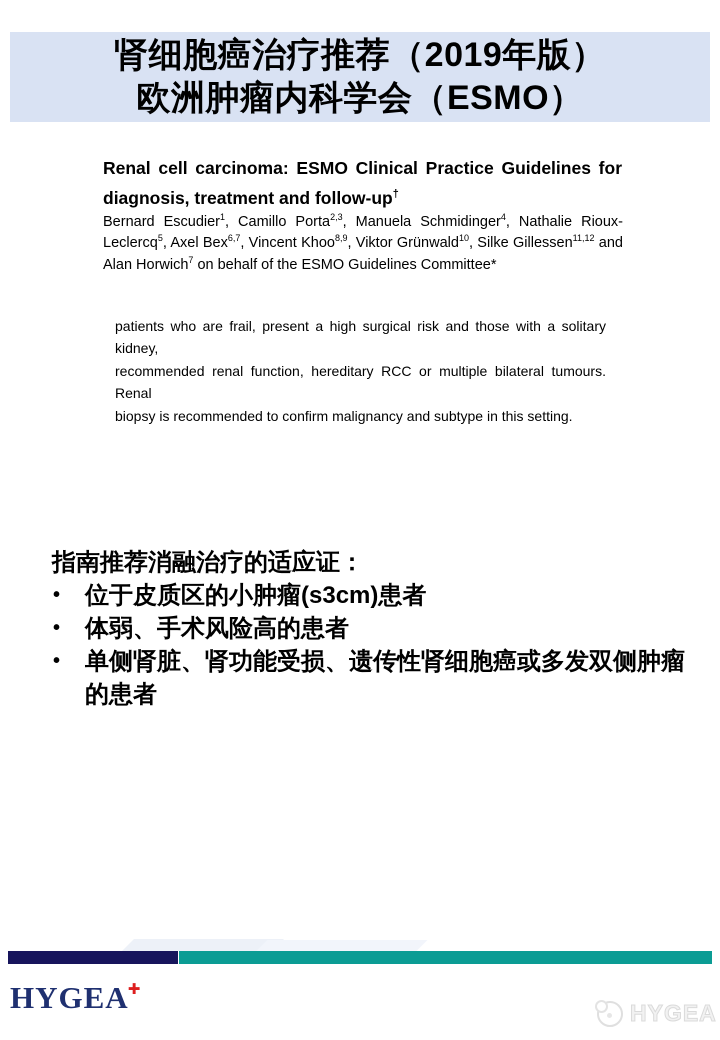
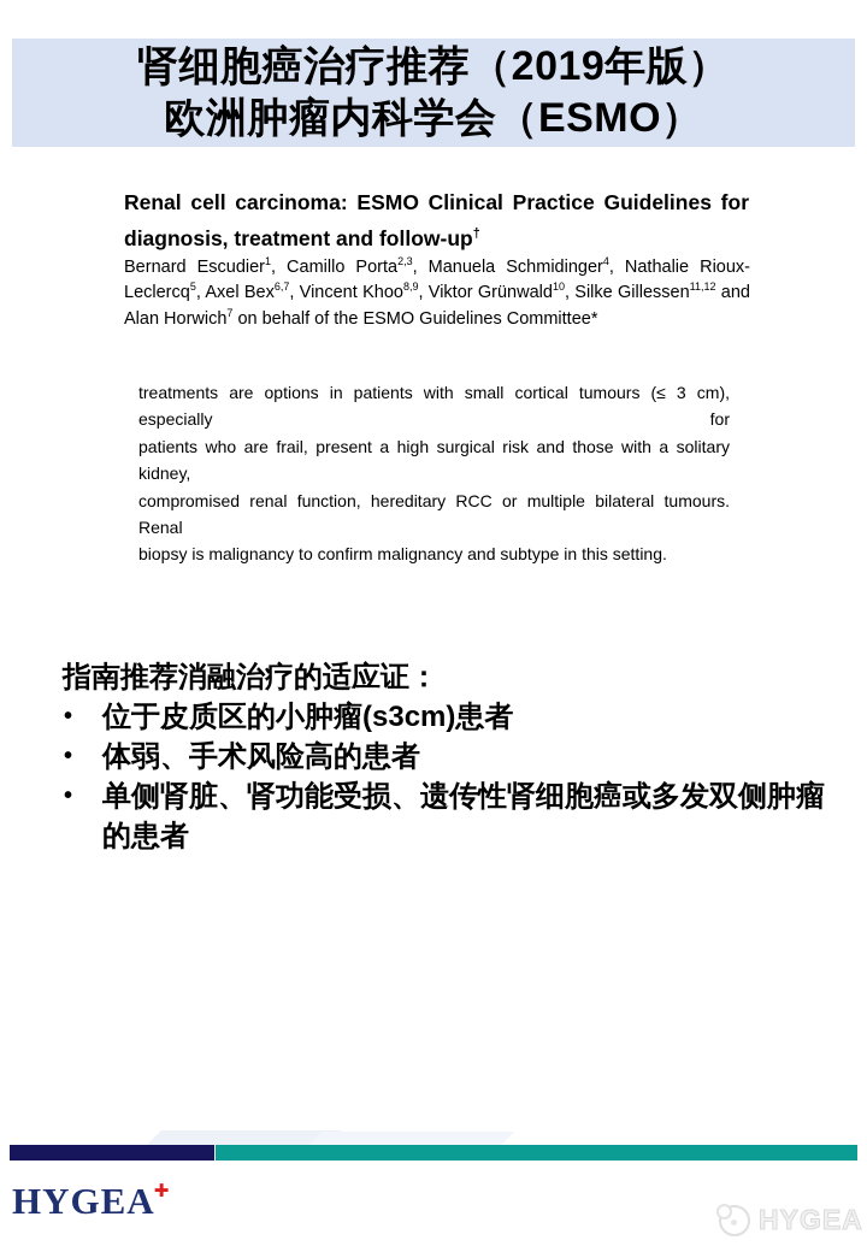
  肾细胞癌治疗推荐（2019年版）
  欧洲肿瘤内科学会（ESMO）
  Renal cell carcinoma: ESMO Clinical Practice Guidelines for
  diagnosis, treatment and follow-up†
  Bernard Escudier1, Camillo Porta2,3, Manuela Schmidinger4, Nathalie Rioux-
  Leclercq5, Axel Bex6,7, Vincent Khoo8,9, Viktor Grünwald10, Silke Gillessen11,12 and
  Alan Horwich7 on behalf of the ESMO Guidelines Committee*
+ treatments are options in patients with small cortical tumours (≤ 3 cm), especially for
  patients who are frail, present a high surgical risk and those with a solitary kidney,
- recommended renal function, hereditary RCC or multiple bilateral tumours. Renal
+ compromised renal function, hereditary RCC or multiple bilateral tumours. Renal
- biopsy is recommended to confirm malignancy and subtype in this setting.
+ biopsy is malignancy to confirm malignancy and subtype in this setting.
  指南推荐消融治疗的适应证：
  •
  位于皮质区的小肿瘤(s3cm)患者
  •
  体弱、手术风险高的患者
  •
  单侧肾脏、肾功能受损、遗传性肾细胞癌或多发双侧肿瘤的患者
  HYGEA✚
  HYGEA
